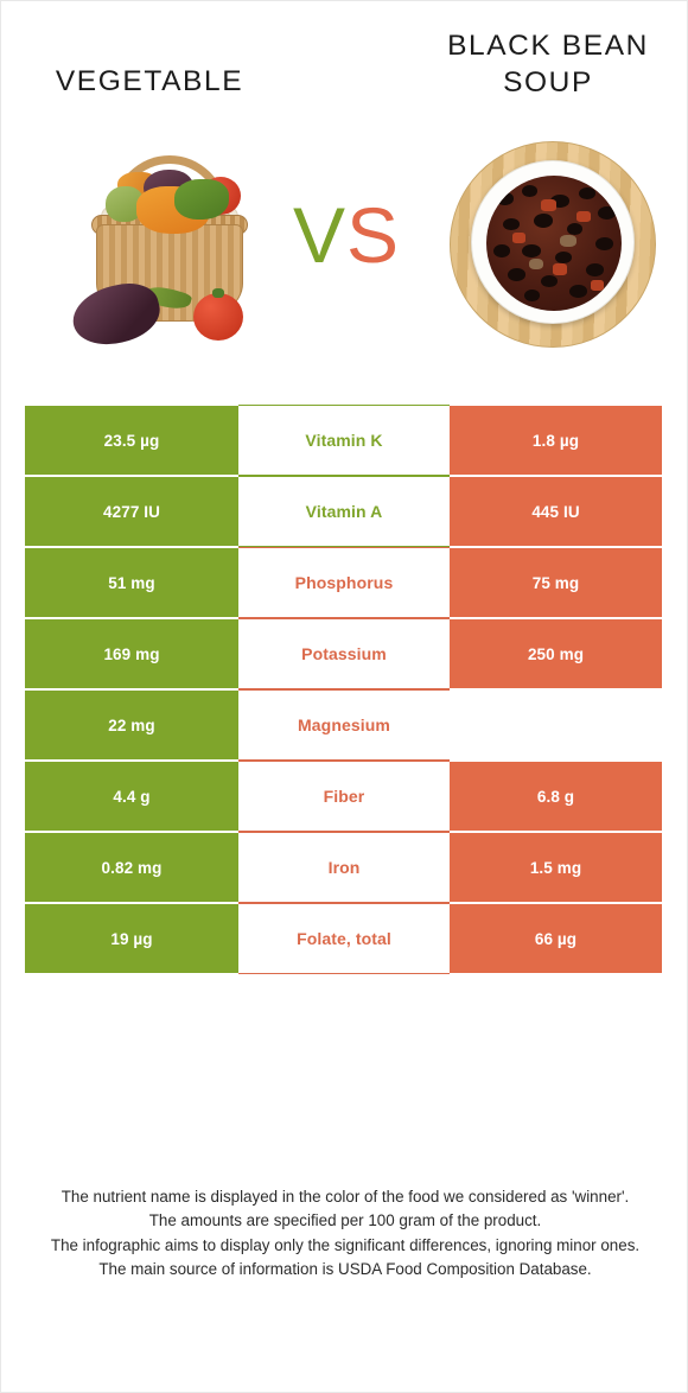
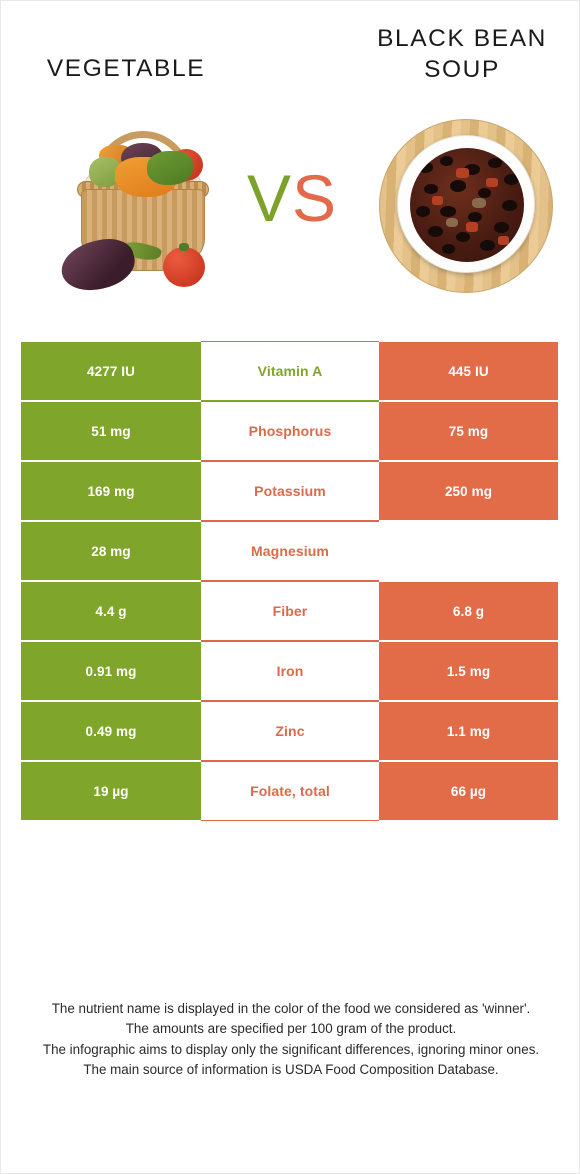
  VEGETABLE
  BLACK BEAN SOUP
  VS
- 23.5 µg
- Vitamin K
- 1.8 µg
  4277 IU
  Vitamin A
  445 IU
  51 mg
  Phosphorus
  75 mg
  169 mg
  Potassium
  250 mg
- 22 mg
+ 28 mg
  Magnesium
  4.4 g
  Fiber
  6.8 g
- 0.82 mg
+ 0.91 mg
  Iron
  1.5 mg
+ 0.49 mg
+ Zinc
+ 1.1 mg
  19 µg
  Folate, total
  66 µg
  The nutrient name is displayed in the color of the food we considered as 'winner'.
  The amounts are specified per 100 gram of the product.
  The infographic aims to display only the significant differences, ignoring minor ones.
  The main source of information is USDA Food Composition Database.
